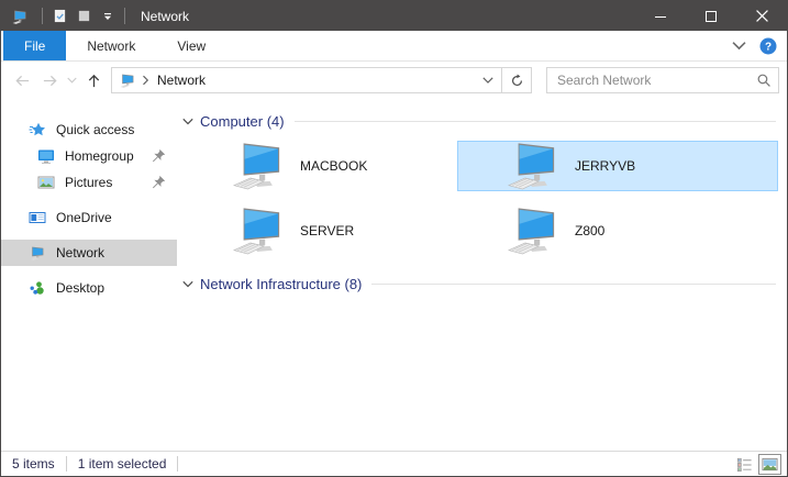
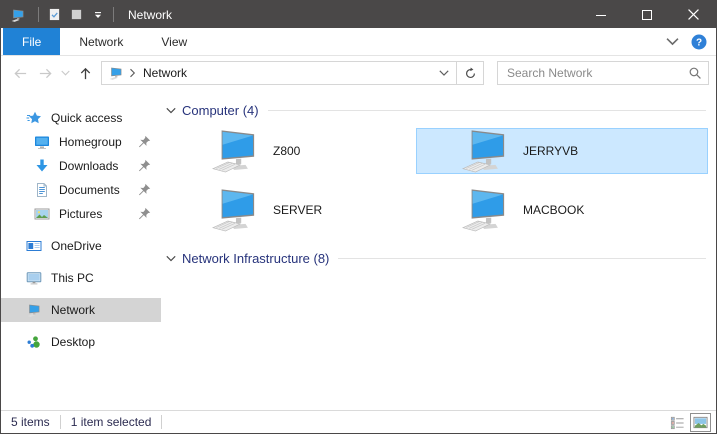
  Network
  File
  Network
  View
  ?
  Network
  Search Network
  Quick access
  Homegroup
+ Downloads
+ Documents
  Pictures
  OneDrive
+ This PC
  Network
  Desktop
  Computer (4)
- MACBOOK
+ Z800
  JERRYVB
  SERVER
- Z800
+ MACBOOK
  Network Infrastructure (8)
  5 items
  1 item selected
